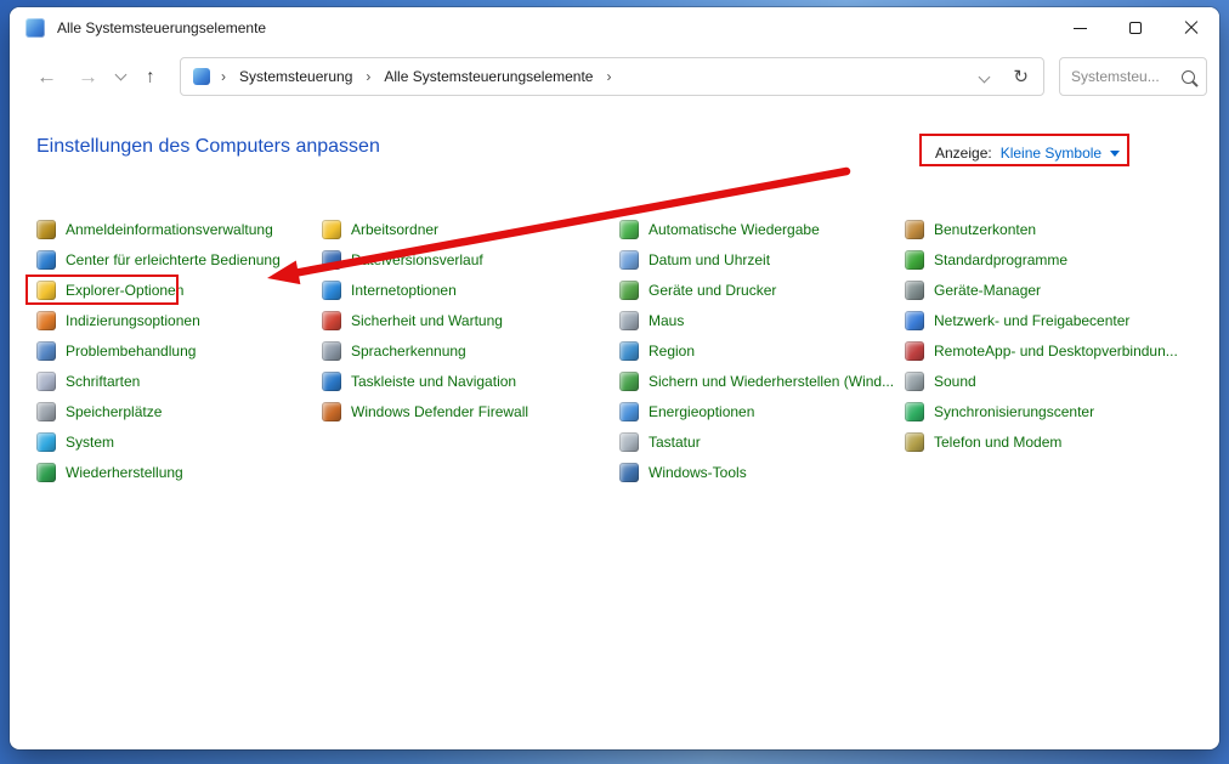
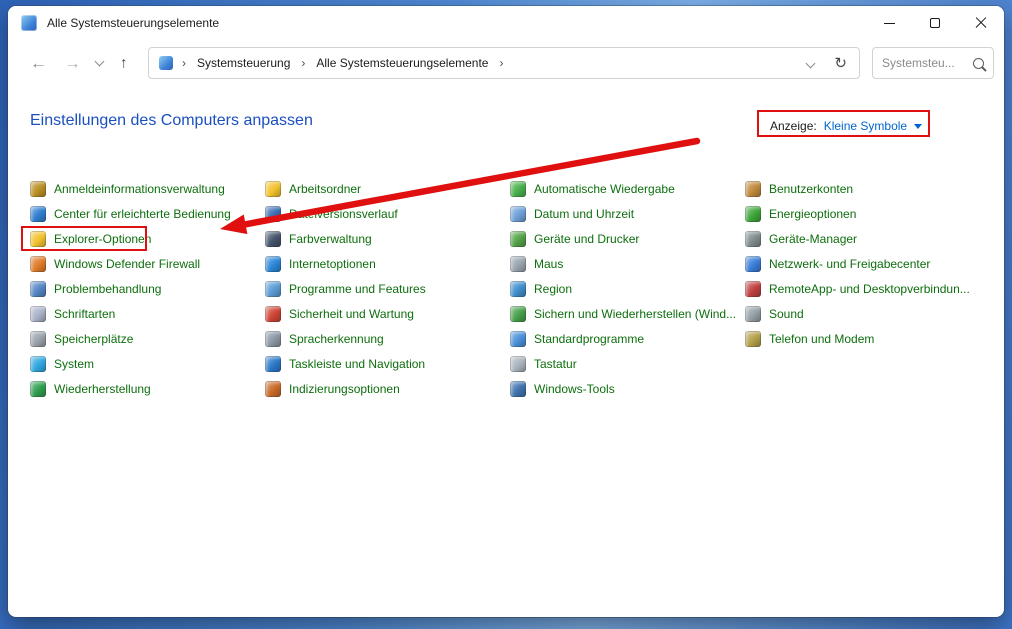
  Alle Systemsteuerungselemente
  ←
  →
  ↑
  ›
  Systemsteuerung
  ›
  Alle Systemsteuerungselemente
  ›
  ↻
  Systemsteu...
  Einstellungen des Computers anpassen
  Anzeige:
  Kleine Symbole
  Anmeldeinformationsverwaltung
  Center für erleichterte Bedienung
  Explorer-Optionen
- Indizierungsoptionen
+ Windows Defender Firewall
  Problembehandlung
  Schriftarten
  Speicherplätze
  System
  Wiederherstellung
  Arbeitsordner
  ersionsverlauf
+ Farbverwaltung
  Internetoptionen
+ Programme und Features
  Sicherheit und Wartung
  Spracherkennung
  Taskleiste und Navigation
- Windows Defender Firewall
+ Indizierungsoptionen
  Automatische Wiedergabe
  Datum und Uhrzeit
  Geräte und Drucker
  Maus
  Region
  Sichern und Wiederherstellen (Wind...
- Energieoptionen
+ Standardprogramme
  Tastatur
  Windows-Tools
  Benutzerkonten
- Standardprogramme
+ Energieoptionen
  Geräte-Manager
  Netzwerk- und Freigabecenter
  RemoteApp- und Desktopverbindun...
  Sound
- Synchronisierungscenter
  Telefon und Modem
